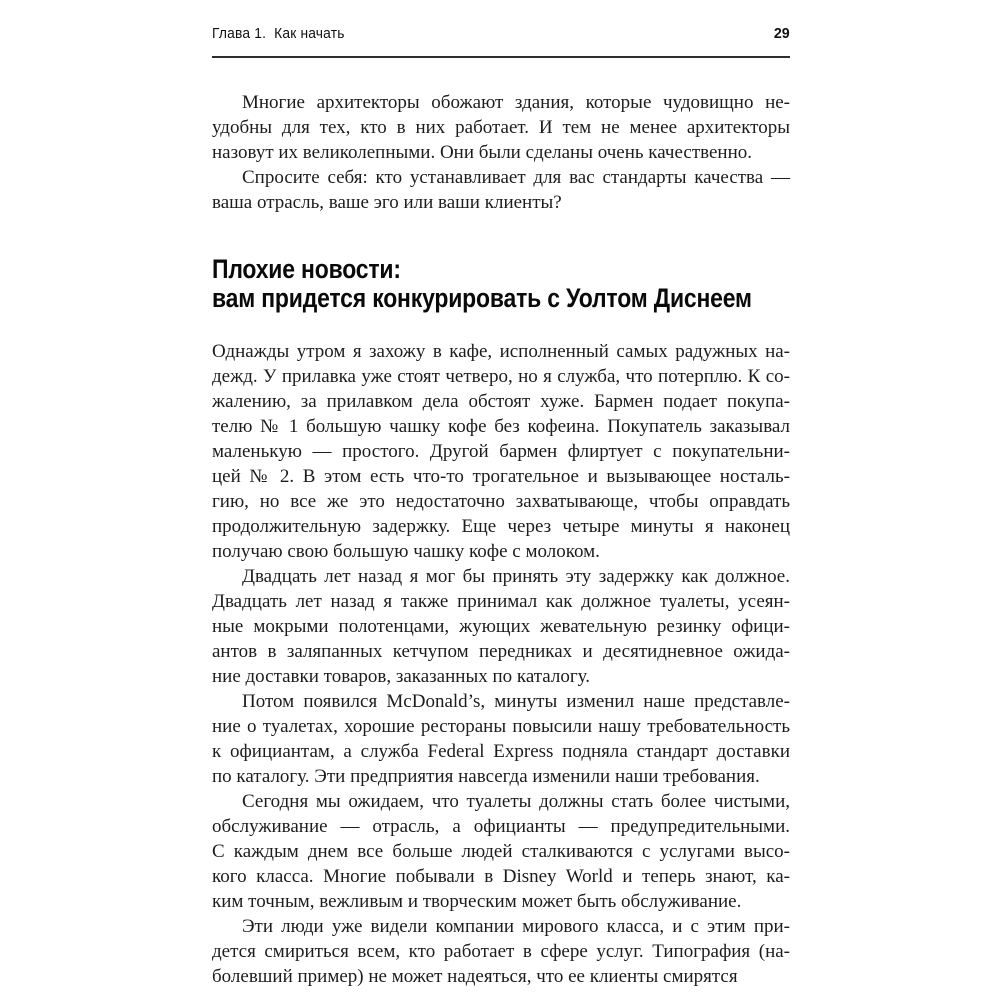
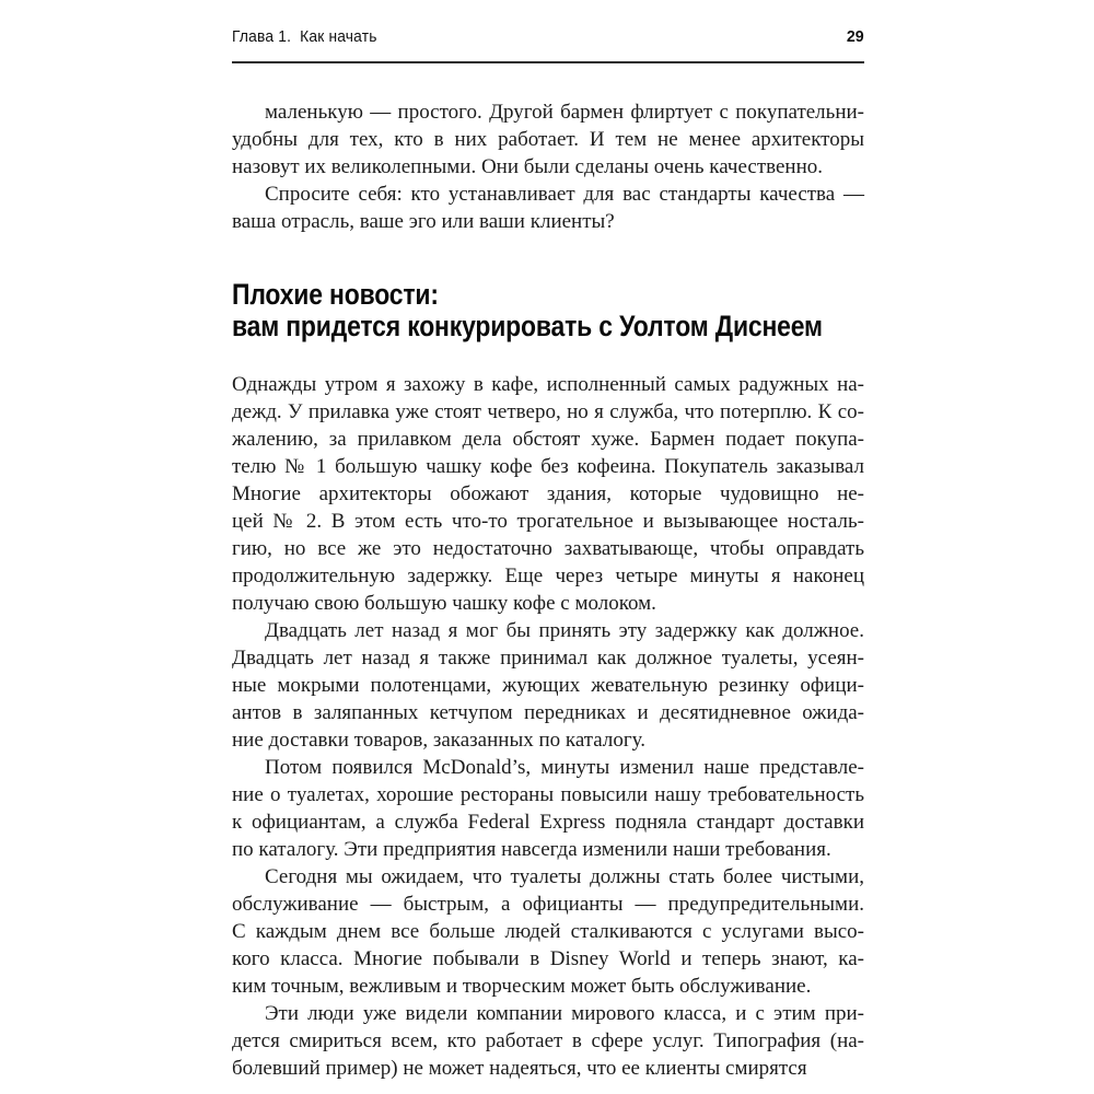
  Глава 1. Как начать
  29
- Многие архитекторы обожают здания, которые чудовищно не-
+ маленькую — простого. Другой бармен флиртует с покупательни-
  удобны для тех, кто в них работает. И тем не менее архитекторы
  назовут их великолепными. Они были сделаны очень качественно.
  Спросите себя: кто устанавливает для вас стандарты качества —
  ваша отрасль, ваше эго или ваши клиенты?
  Плохие новости:
  вам придется конкурировать с Уолтом Диснеем
  Однажды утром я захожу в кафе, исполненный самых радужных на-
  дежд. У прилавка уже стоят четверо, но я служба, что потерплю. К со-
  жалению, за прилавком дела обстоят хуже. Бармен подает покупа-
  телю № 1 большую чашку кофе без кофеина. Покупатель заказывал
- маленькую — простого. Другой бармен флиртует с покупательни-
+ Многие архитекторы обожают здания, которые чудовищно не-
  цей № 2. В этом есть что-то трогательное и вызывающее носталь-
  гию, но все же это недостаточно захватывающе, чтобы оправдать
  продолжительную задержку. Еще через четыре минуты я наконец
  получаю свою большую чашку кофе с молоком.
  Двадцать лет назад я мог бы принять эту задержку как должное.
  Двадцать лет назад я также принимал как должное туалеты, усеян-
  ные мокрыми полотенцами, жующих жевательную резинку офици-
  антов в заляпанных кетчупом передниках и десятидневное ожида-
  ние доставки товаров, заказанных по каталогу.
  Потом появился McDonald’s, минуты изменил наше представле-
  ние о туалетах, хорошие рестораны повысили нашу требовательность
  к официантам, а служба Federal Express подняла стандарт доставки
  по каталогу. Эти предприятия навсегда изменили наши требования.
  Сегодня мы ожидаем, что туалеты должны стать более чистыми,
- обслуживание — отрасль, а официанты — предупредительными.
+ обслуживание — быстрым, а официанты — предупредительными.
  С каждым днем все больше людей сталкиваются с услугами высо-
  кого класса. Многие побывали в Disney World и теперь знают, ка-
  ким точным, вежливым и творческим может быть обслуживание.
  Эти люди уже видели компании мирового класса, и с этим при-
  дется смириться всем, кто работает в сфере услуг. Типография (на-
  болевший пример) не может надеяться, что ее клиенты смирятся
